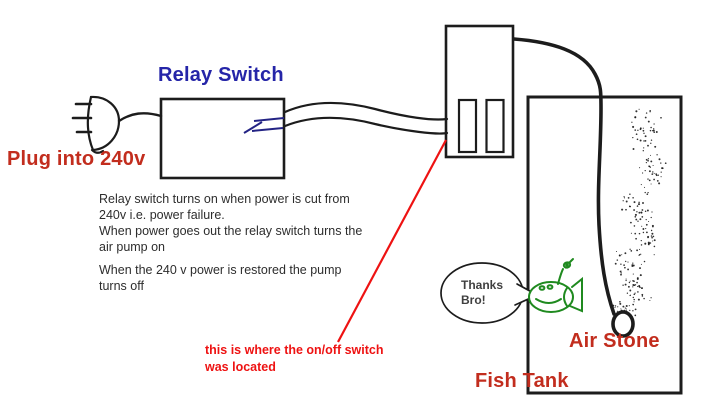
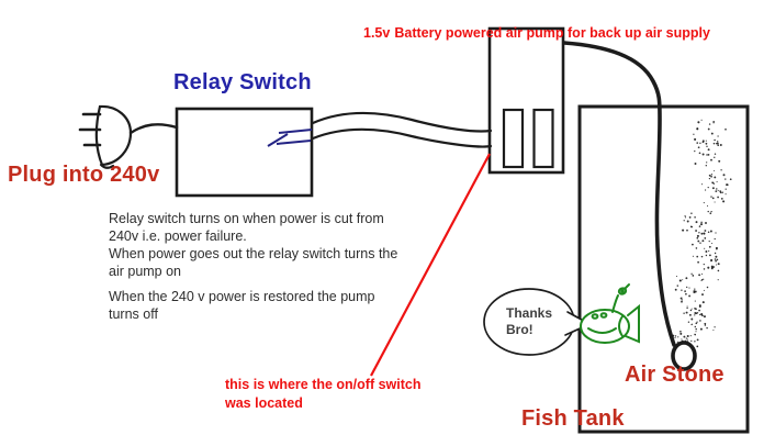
+ 1.5v Battery powered air pump for back up air supply
  Relay Switch
  Plug into 240v
  Relay switch turns on when power is cut from
  240v i.e. power failure.
  When power goes out the relay switch turns the
  air pump on
  When the 240 v power is restored the pump
  turns off
  this is where the on/off switch
  was located
  Thanks
  Bro!
  Air Stone
  Fish Tank
